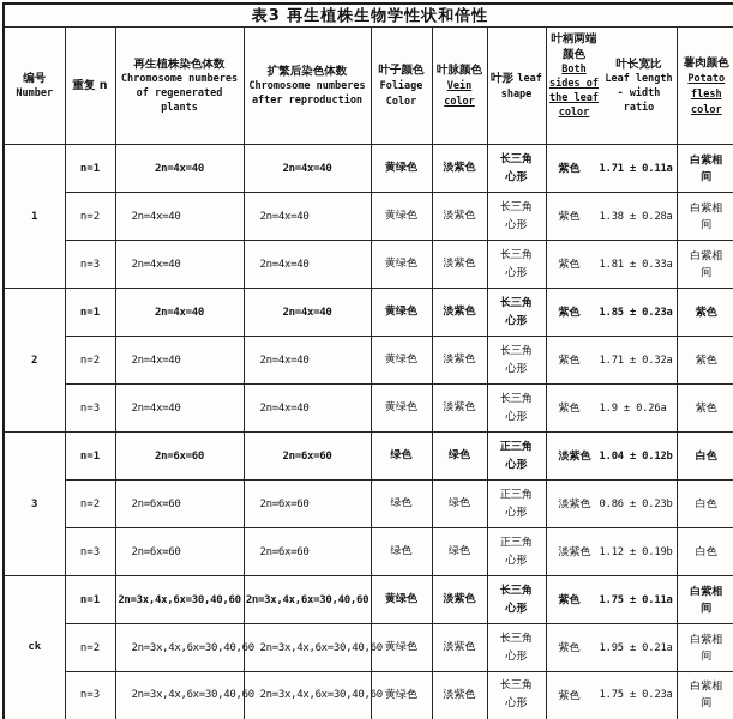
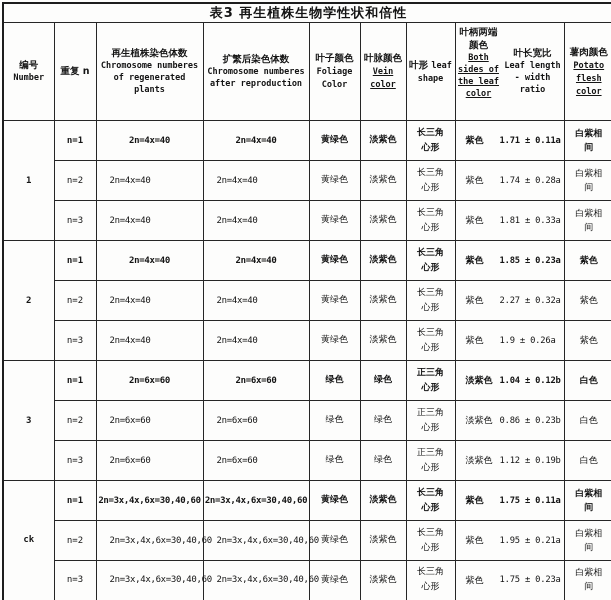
  表3 再生植株生物学性状和倍性
  编号 Number	重复 n	再生植株染色体数 Chromosome numberes of regenerated plants	扩繁后染色体数 Chromosome numberes after reproduction	叶子颜色 Foliage Color	叶脉颜色 Vein color	叶形 leaf shape	叶柄两端颜色 Both sides of the leaf color 叶长宽比 Leaf length - width ratio	薯肉颜色 Potato flesh color
  1	n=1	2n=4x=40	2n=4x=40	黄绿色	淡紫色	长三角 心形	紫色 1.71 ± 0.11a	白紫相间
- n=2	2n=4x=40	2n=4x=40	黄绿色	淡紫色	长三角 心形	紫色 1.38 ± 0.28a	白紫相间
+ n=2	2n=4x=40	2n=4x=40	黄绿色	淡紫色	长三角 心形	紫色 1.74 ± 0.28a	白紫相间
  n=3	2n=4x=40	2n=4x=40	黄绿色	淡紫色	长三角 心形	紫色 1.81 ± 0.33a	白紫相间
  2	n=1	2n=4x=40	2n=4x=40	黄绿色	淡紫色	长三角 心形	紫色 1.85 ± 0.23a	紫色
- n=2	2n=4x=40	2n=4x=40	黄绿色	淡紫色	长三角 心形	紫色 1.71 ± 0.32a	紫色
+ n=2	2n=4x=40	2n=4x=40	黄绿色	淡紫色	长三角 心形	紫色 2.27 ± 0.32a	紫色
  n=3	2n=4x=40	2n=4x=40	黄绿色	淡紫色	长三角 心形	紫色 1.9 ± 0.26a	紫色
  3	n=1	2n=6x=60	2n=6x=60	绿色	绿色	正三角 心形	淡紫色 1.04 ± 0.12b	白色
  n=2	2n=6x=60	2n=6x=60	绿色	绿色	正三角 心形	淡紫色 0.86 ± 0.23b	白色
  n=3	2n=6x=60	2n=6x=60	绿色	绿色	正三角 心形	淡紫色 1.12 ± 0.19b	白色
  ck	n=1	2n=3x,4x,6x=30,40,60	2n=3x,4x,6x=30,40,60	黄绿色	淡紫色	长三角 心形	紫色 1.75 ± 0.11a	白紫相间
  n=2	2n=3x,4x,6x=30,40,60	2n=3x,4x,6x=30,40,60	黄绿色	淡紫色	长三角 心形	紫色 1.95 ± 0.21a	白紫相间
  n=3	2n=3x,4x,6x=30,40,60	2n=3x,4x,6x=30,40,60	黄绿色	淡紫色	长三角 心形	紫色 1.75 ± 0.23a	白紫相间
